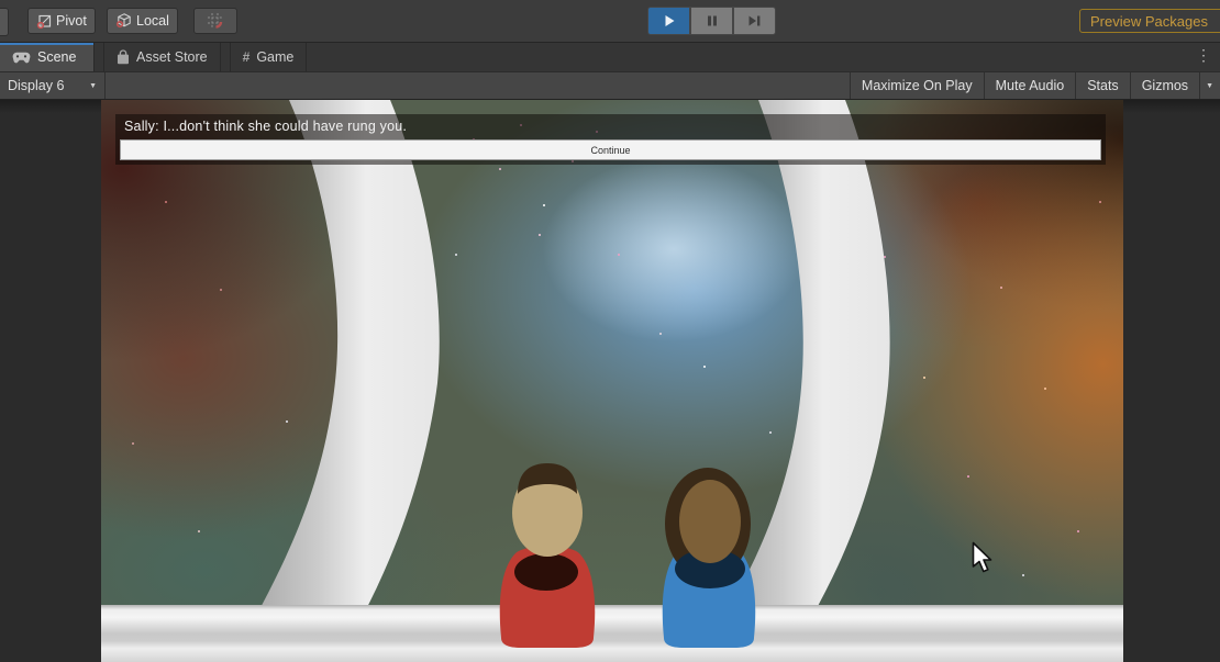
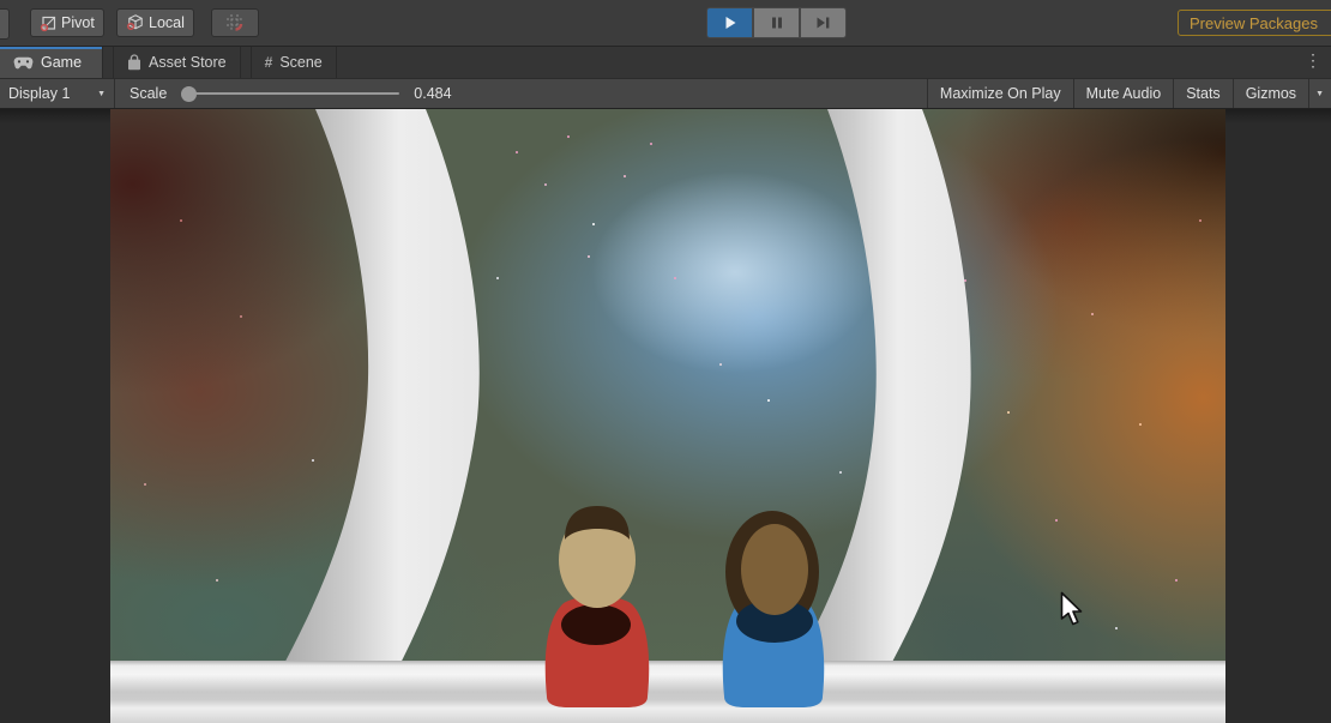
  Pivot
  Local
  Preview Packages
- Scene
+ Game
  Asset Store
  #
- Game
+ Scene
  ⋮
- Display 6
+ Display 1
+ Scale
+ 0.484
  Maximize On Play
  Mute Audio
  Stats
  Gizmos
- Sally: I...don't think she could have rung you.
- Continue
